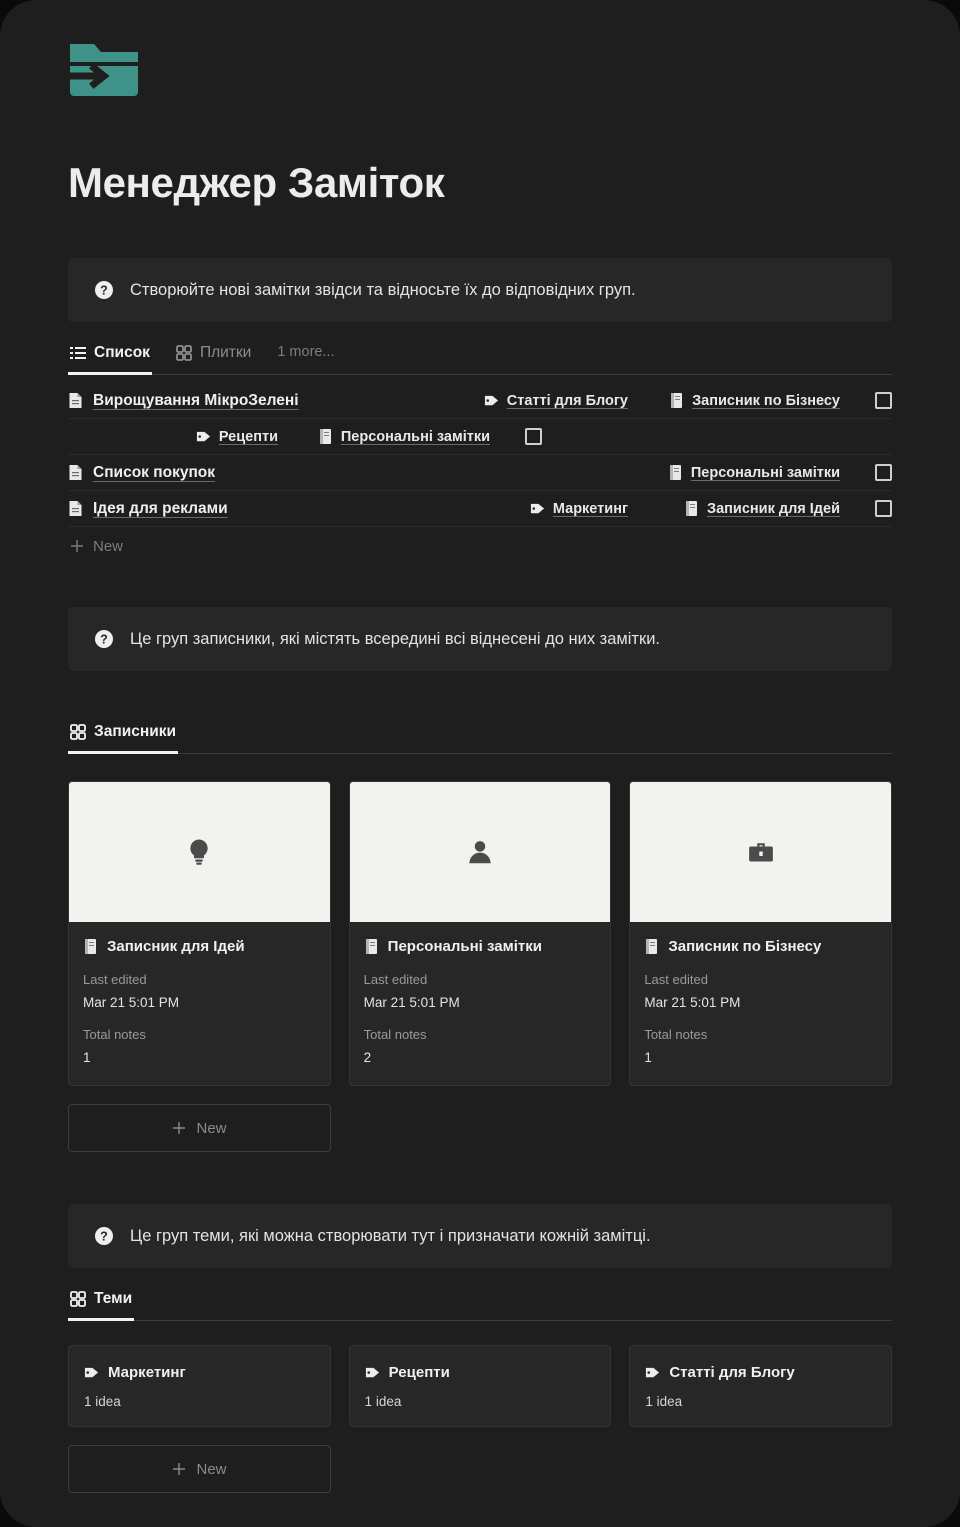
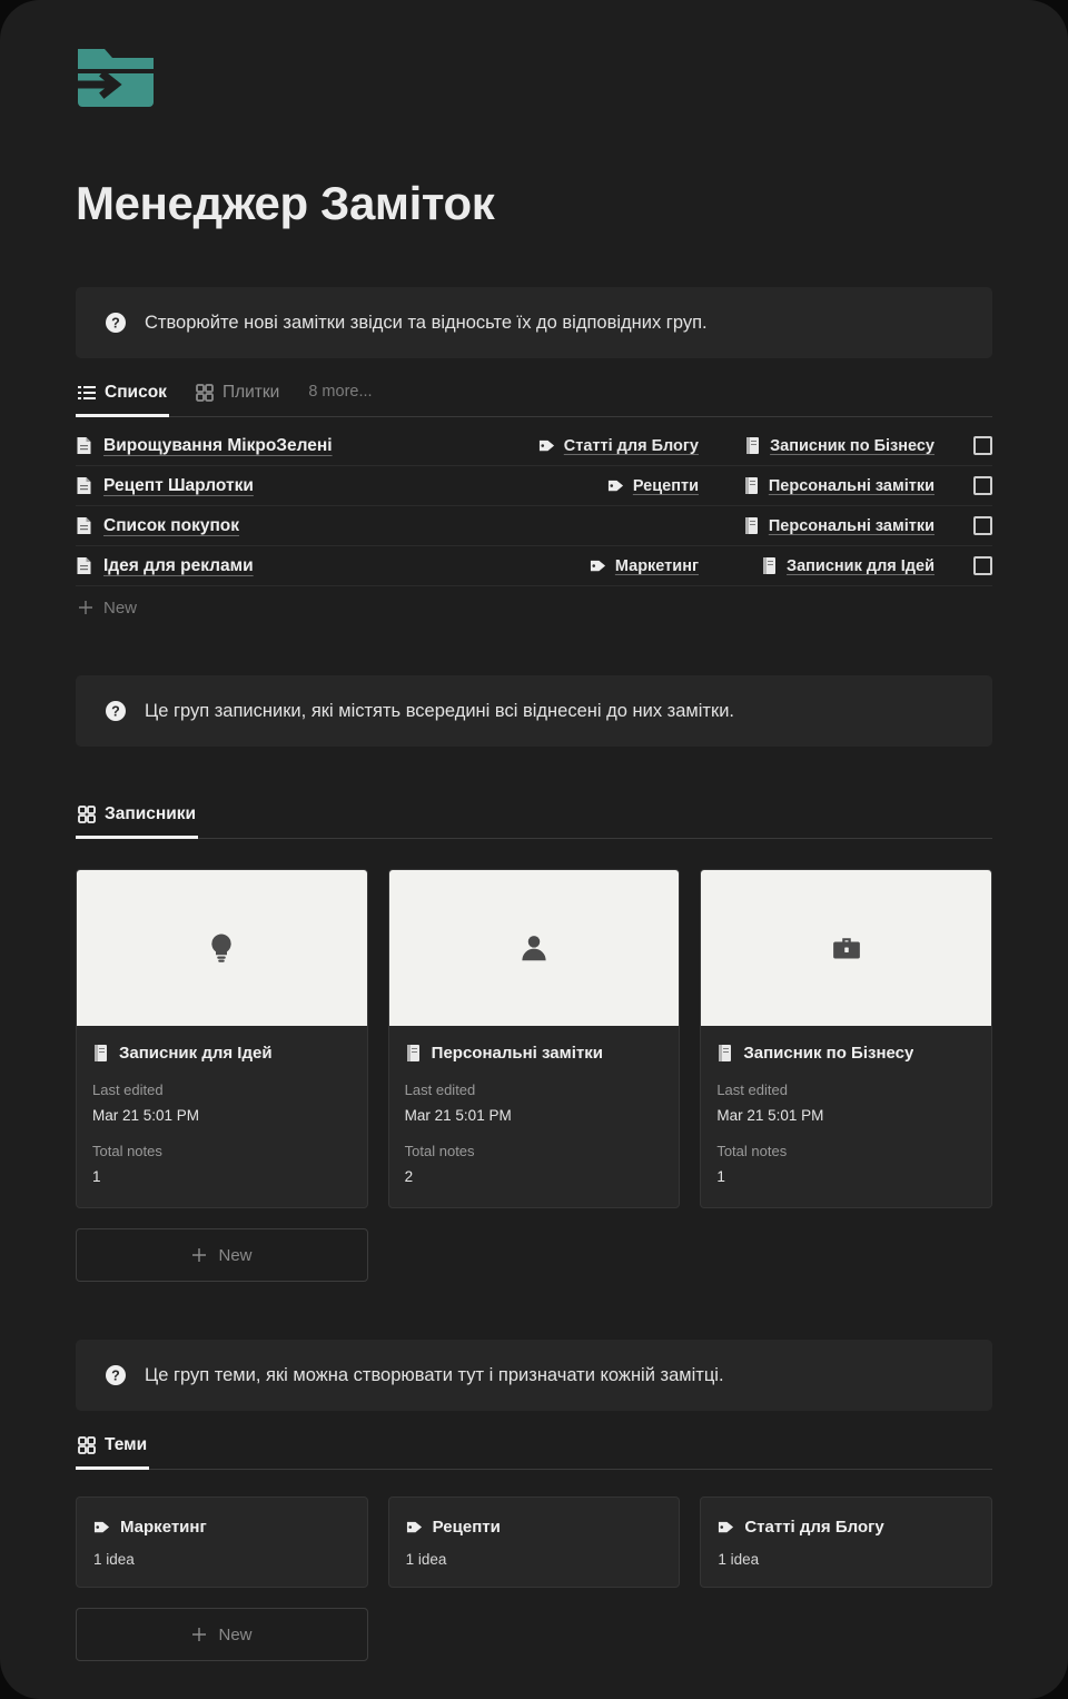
  Менеджер Заміток
  ?
  Створюйте нові замітки звідси та відносьте їх до відповідних груп.
  Список
  Плитки
- 1 more...
+ 8 more...
  Вирощування МікроЗелені
  Статті для Блогу
  Записник по Бізнесу
+ Рецепт Шарлотки
  Рецепти
  Персональні замітки
  Список покупок
  Персональні замітки
  Ідея для реклами
  Маркетинг
  Записник для Ідей
  New
  ?
  Це груп записники, які містять всередині всі віднесені до них замітки.
  Записники
  Записник для Ідей
  Last edited
  Mar 21 5:01 PM
  Total notes
  1
  Персональні замітки
  Last edited
  Mar 21 5:01 PM
  Total notes
  2
  Записник по Бізнесу
  Last edited
  Mar 21 5:01 PM
  Total notes
  1
  New
  ?
  Це груп теми, які можна створювати тут і призначати кожній замітці.
  Теми
  Маркетинг
  1 idea
  Рецепти
  1 idea
  Статті для Блогу
  1 idea
  New
